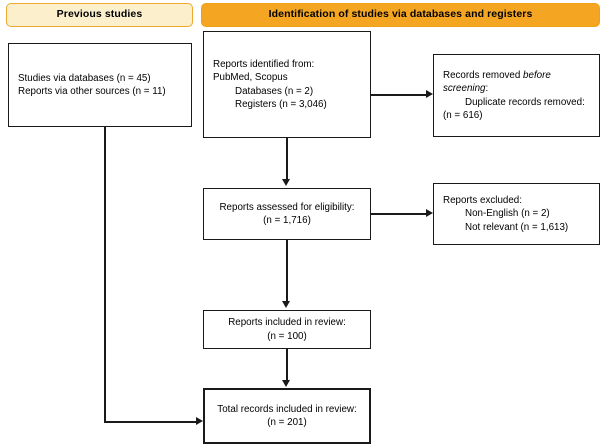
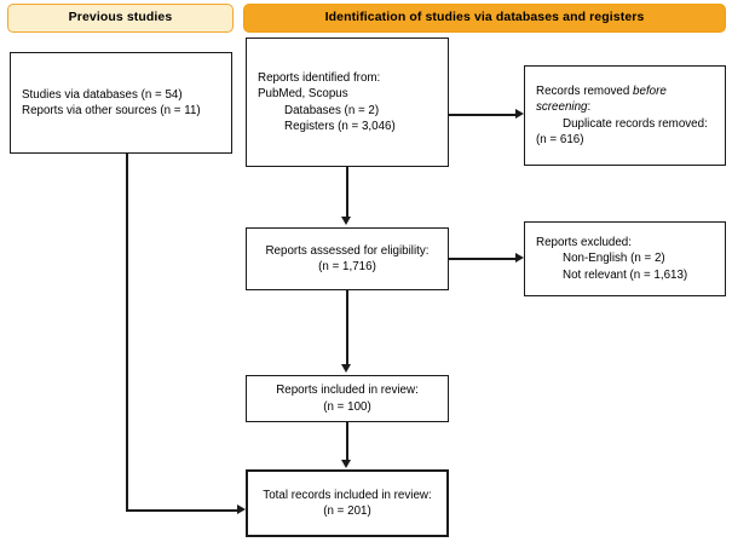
  Previous studies
  Identification of studies via databases and registers
- Studies via databases (n = 45)
+ Studies via databases (n = 54)
  Reports via other sources (n = 11)
  Reports identified from:
  PubMed, Scopus
  Databases (n = 2)
  Registers (n = 3,046)
  Records removed before
  screening:
  Duplicate records removed:
  (n = 616)
  Reports assessed for eligibility:
  (n = 1,716)
  Reports excluded:
  Non-English (n = 2)
  Not relevant (n = 1,613)
  Reports included in review:
  (n = 100)
  Total records included in review:
  (n = 201)
